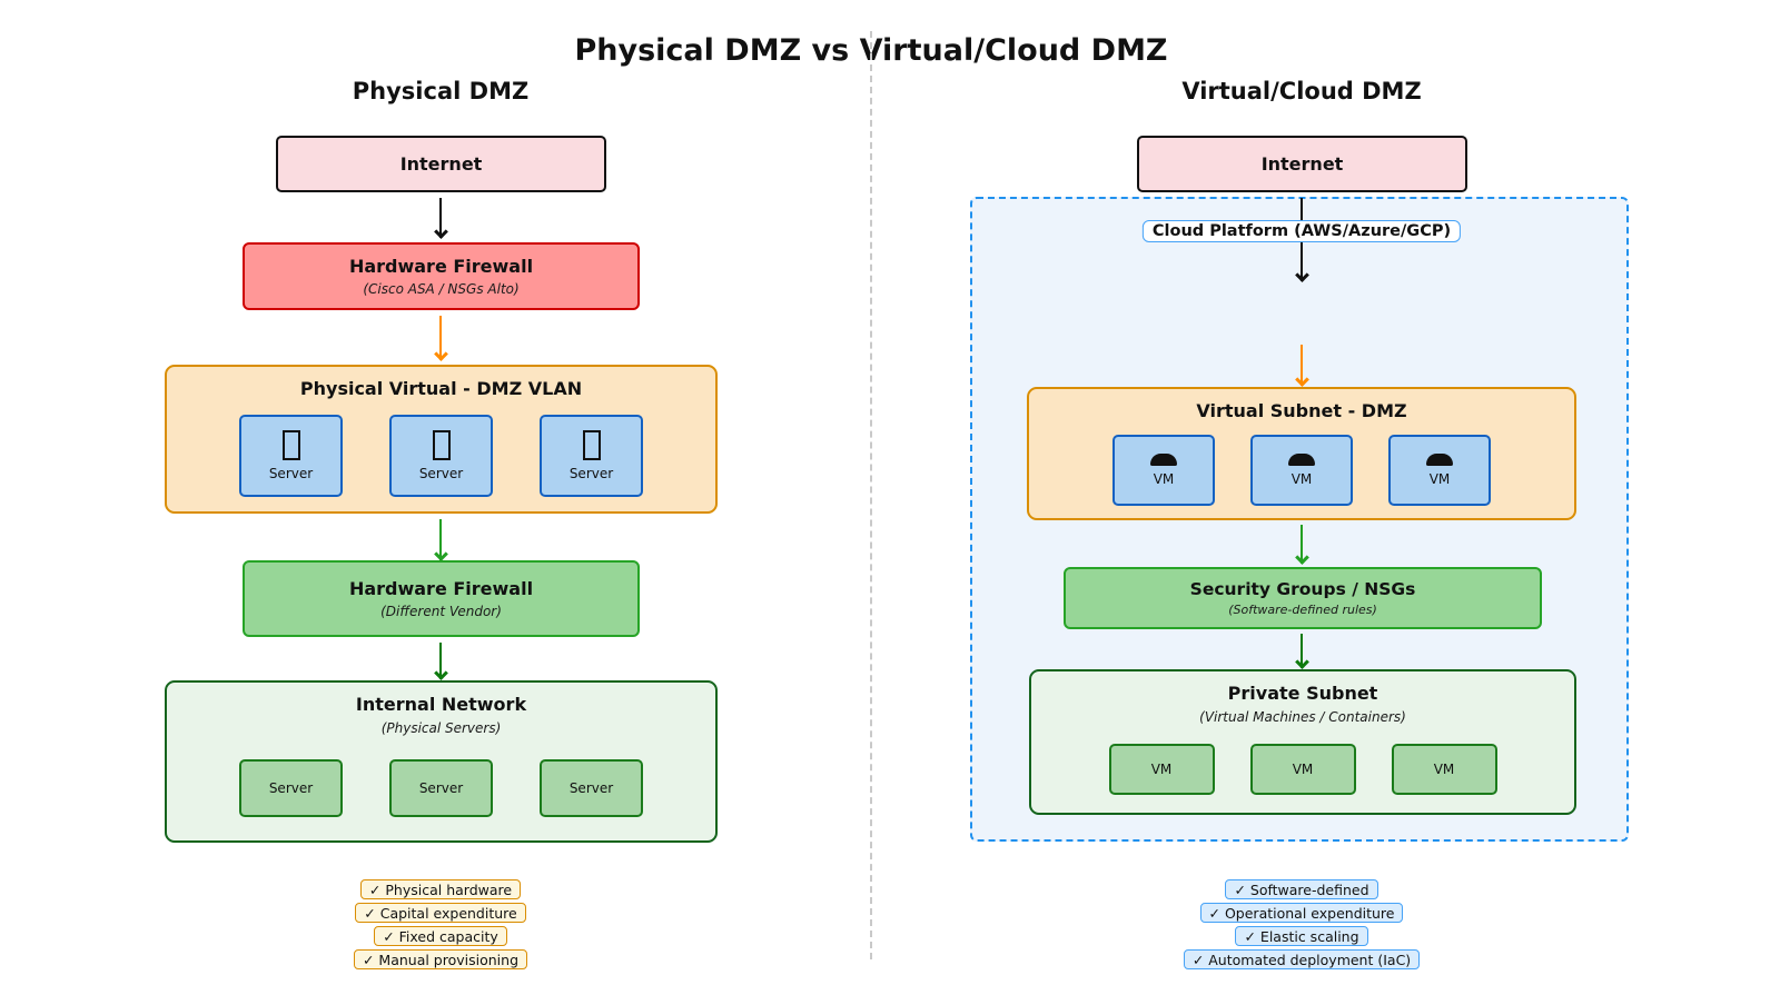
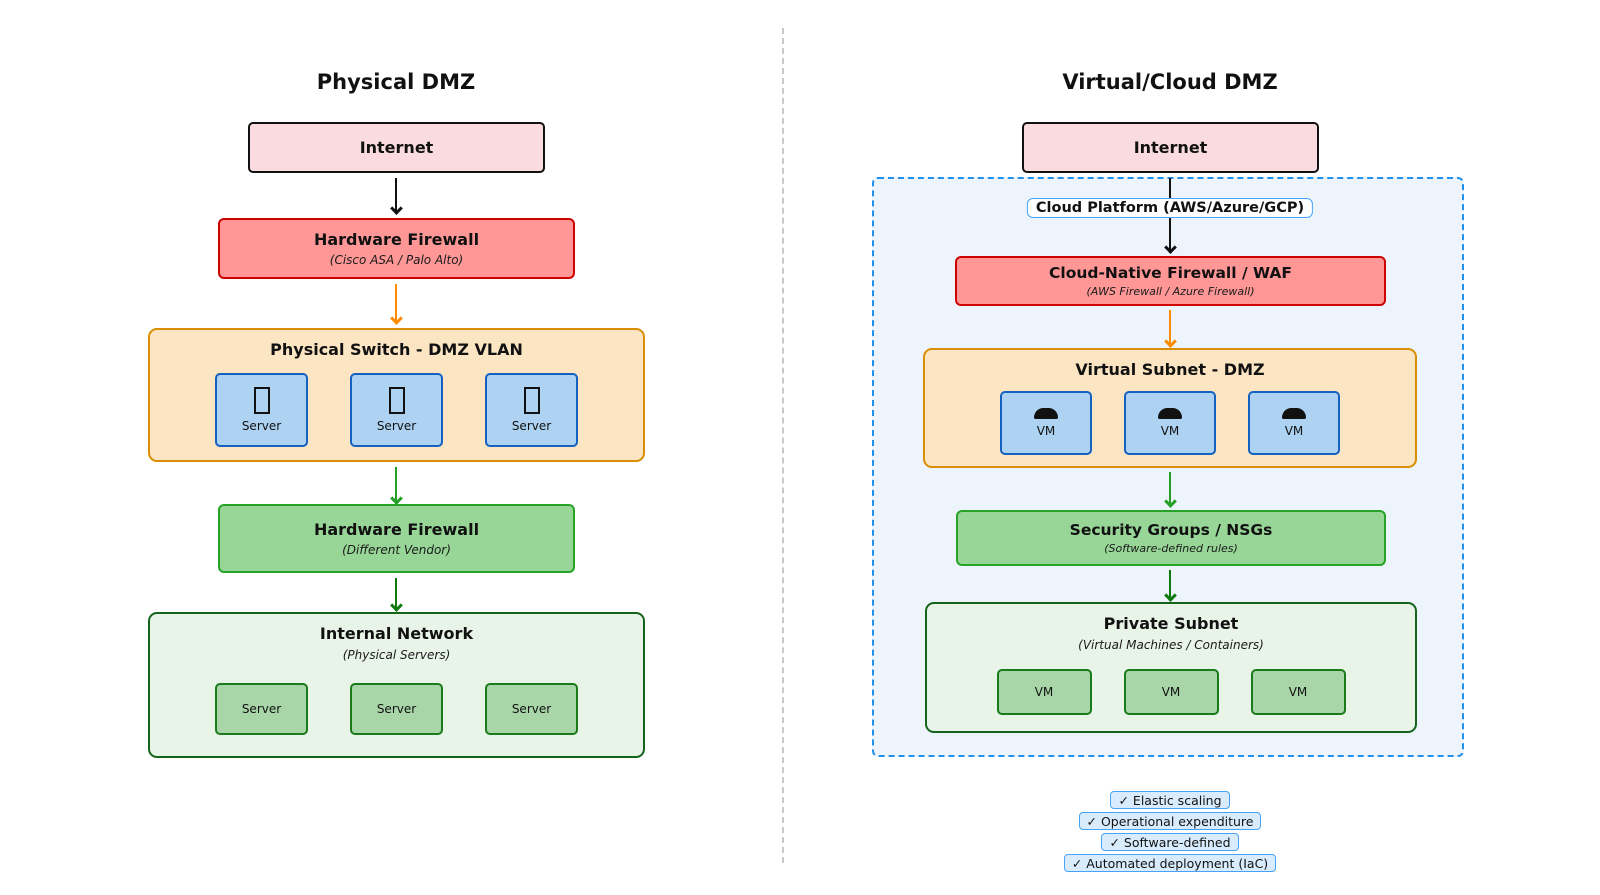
- Physical DMZ vs Virtual/Cloud DMZ
  Physical DMZ
  Internet
  Hardware Firewall
- (Cisco ASA / NSGs Alto)
+ (Cisco ASA / Palo Alto)
- Physical Virtual - DMZ VLAN
+ Physical Switch - DMZ VLAN
  Server
  Server
  Server
  Hardware Firewall
  (Different Vendor)
  Internal Network
  (Physical Servers)
  Server
  Server
  Server
- ✓ Physical hardware
- ✓ Capital expenditure
- ✓ Fixed capacity
- ✓ Manual provisioning
  Virtual/Cloud DMZ
  Internet
  Cloud Platform (AWS/Azure/GCP)
+ Cloud-Native Firewall / WAF
+ (AWS Firewall / Azure Firewall)
  Virtual Subnet - DMZ
  VM
  VM
  VM
  Security Groups / NSGs
  (Software-defined rules)
  Private Subnet
  (Virtual Machines / Containers)
  VM
  VM
  VM
- ✓ Software-defined
+ ✓ Elastic scaling
  ✓ Operational expenditure
- ✓ Elastic scaling
+ ✓ Software-defined
  ✓ Automated deployment (IaC)
